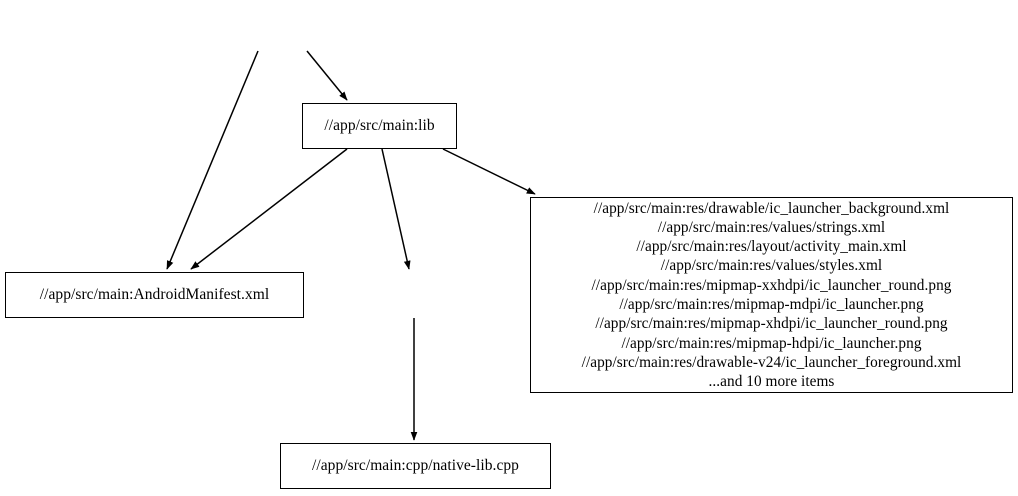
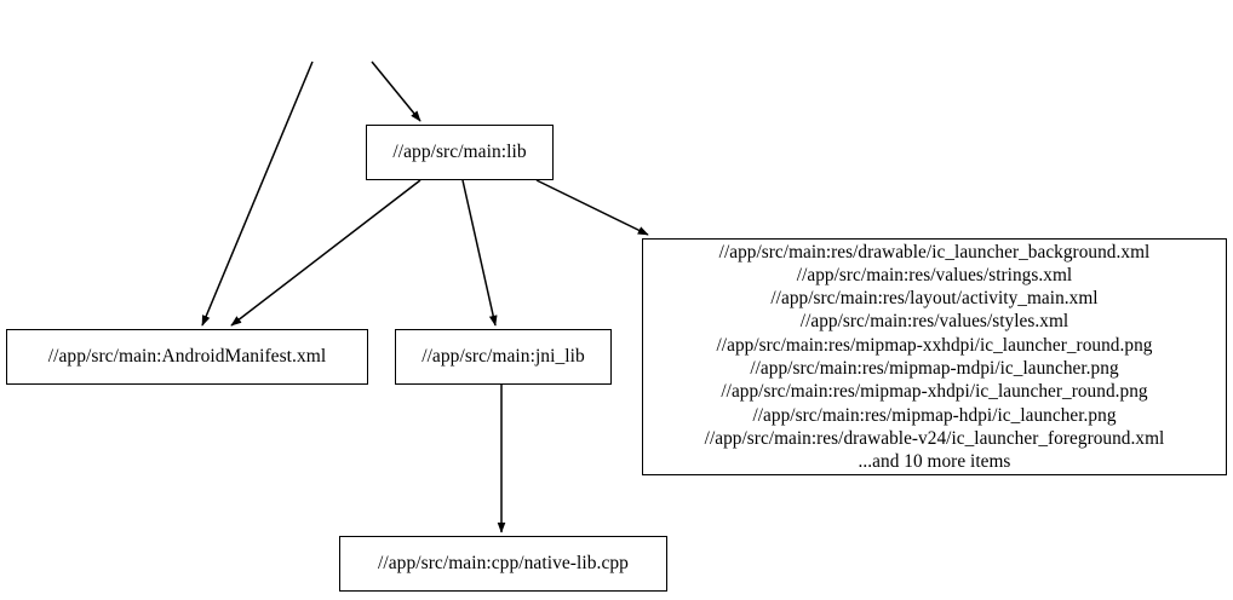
  //app/src/main:lib
  //app/src/main:AndroidManifest.xml
+ //app/src/main:jni_lib
  //app/src/main:res/drawable/ic_launcher_background.xml
  //app/src/main:res/values/strings.xml
  //app/src/main:res/layout/activity_main.xml
  //app/src/main:res/values/styles.xml
  //app/src/main:res/mipmap-xxhdpi/ic_launcher_round.png
  //app/src/main:res/mipmap-mdpi/ic_launcher.png
  //app/src/main:res/mipmap-xhdpi/ic_launcher_round.png
  //app/src/main:res/mipmap-hdpi/ic_launcher.png
  //app/src/main:res/drawable-v24/ic_launcher_foreground.xml
  ...and 10 more items
  //app/src/main:cpp/native-lib.cpp
